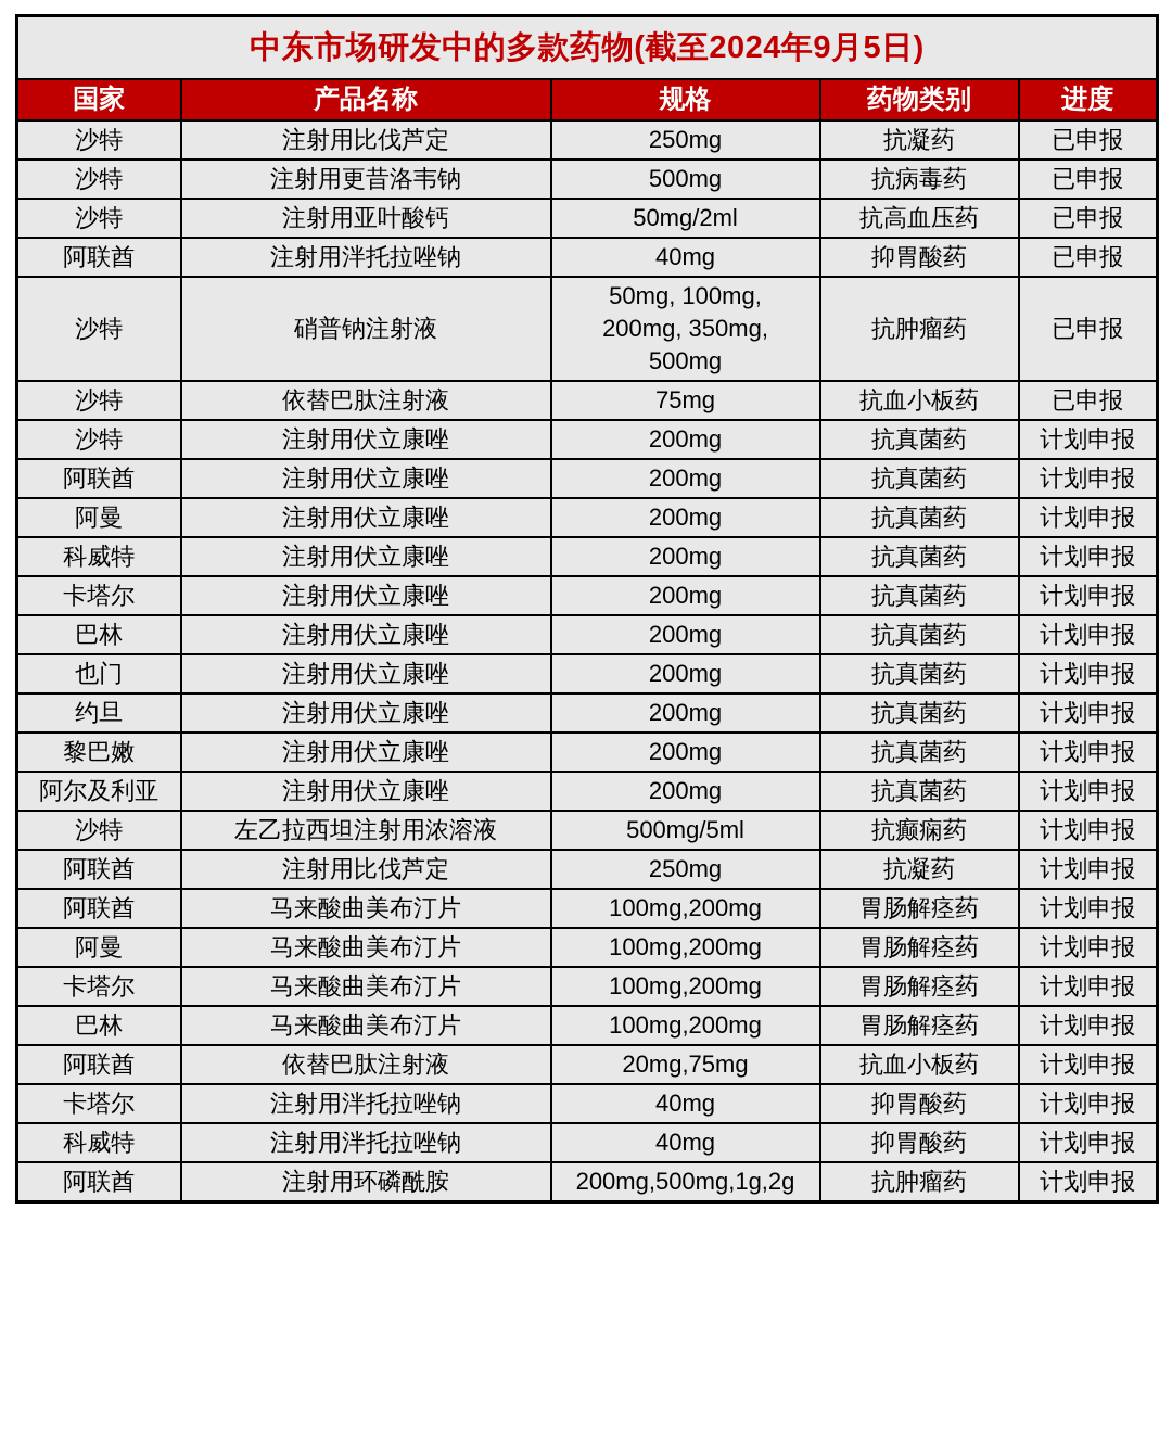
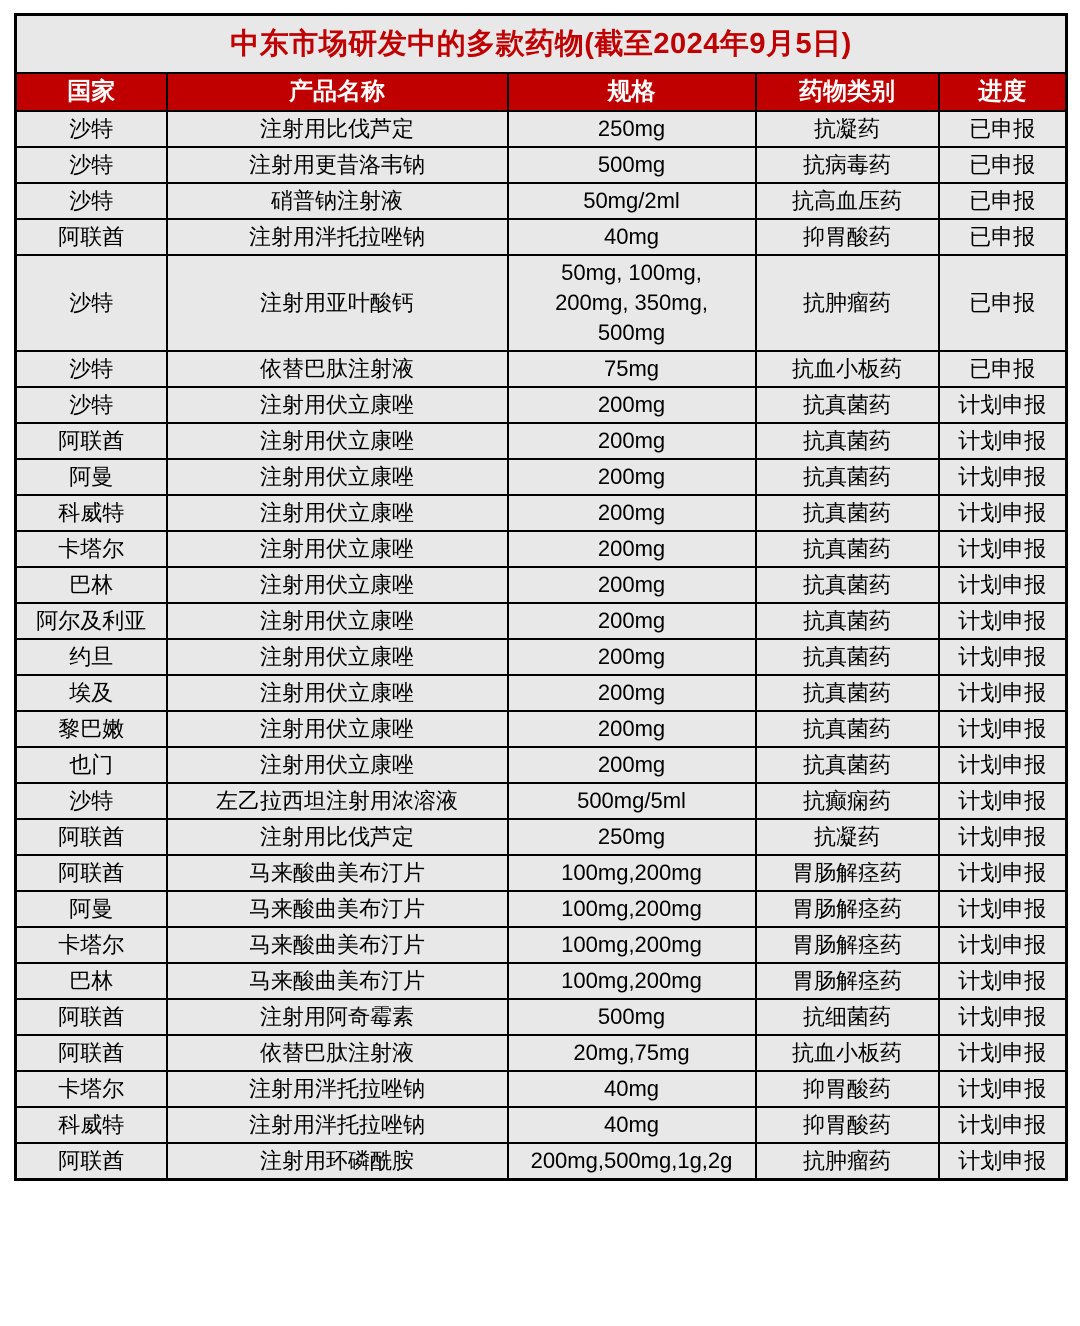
  中东市场研发中的多款药物(截至2024年9月5日)
  国家	产品名称	规格	药物类别	进度
  沙特	注射用比伐芦定	250mg	抗凝药	已申报
  沙特	注射用更昔洛韦钠	500mg	抗病毒药	已申报
- 沙特	注射用亚叶酸钙	50mg/2ml	抗高血压药	已申报
+ 沙特	硝普钠注射液	50mg/2ml	抗高血压药	已申报
  阿联酋	注射用泮托拉唑钠	40mg	抑胃酸药	已申报
- 沙特	硝普钠注射液	50mg, 100mg, 200mg, 350mg, 500mg	抗肿瘤药	已申报
+ 沙特	注射用亚叶酸钙	50mg, 100mg, 200mg, 350mg, 500mg	抗肿瘤药	已申报
  沙特	依替巴肽注射液	75mg	抗血小板药	已申报
  沙特	注射用伏立康唑	200mg	抗真菌药	计划申报
  阿联酋	注射用伏立康唑	200mg	抗真菌药	计划申报
  阿曼	注射用伏立康唑	200mg	抗真菌药	计划申报
  科威特	注射用伏立康唑	200mg	抗真菌药	计划申报
  卡塔尔	注射用伏立康唑	200mg	抗真菌药	计划申报
  巴林	注射用伏立康唑	200mg	抗真菌药	计划申报
- 也门	注射用伏立康唑	200mg	抗真菌药	计划申报
+ 阿尔及利亚	注射用伏立康唑	200mg	抗真菌药	计划申报
  约旦	注射用伏立康唑	200mg	抗真菌药	计划申报
+ 埃及	注射用伏立康唑	200mg	抗真菌药	计划申报
  黎巴嫩	注射用伏立康唑	200mg	抗真菌药	计划申报
- 阿尔及利亚	注射用伏立康唑	200mg	抗真菌药	计划申报
+ 也门	注射用伏立康唑	200mg	抗真菌药	计划申报
  沙特	左乙拉西坦注射用浓溶液	500mg/5ml	抗癫痫药	计划申报
  阿联酋	注射用比伐芦定	250mg	抗凝药	计划申报
  阿联酋	马来酸曲美布汀片	100mg,200mg	胃肠解痉药	计划申报
  阿曼	马来酸曲美布汀片	100mg,200mg	胃肠解痉药	计划申报
  卡塔尔	马来酸曲美布汀片	100mg,200mg	胃肠解痉药	计划申报
  巴林	马来酸曲美布汀片	100mg,200mg	胃肠解痉药	计划申报
+ 阿联酋	注射用阿奇霉素	500mg	抗细菌药	计划申报
  阿联酋	依替巴肽注射液	20mg,75mg	抗血小板药	计划申报
  卡塔尔	注射用泮托拉唑钠	40mg	抑胃酸药	计划申报
  科威特	注射用泮托拉唑钠	40mg	抑胃酸药	计划申报
  阿联酋	注射用环磷酰胺	200mg,500mg,1g,2g	抗肿瘤药	计划申报
